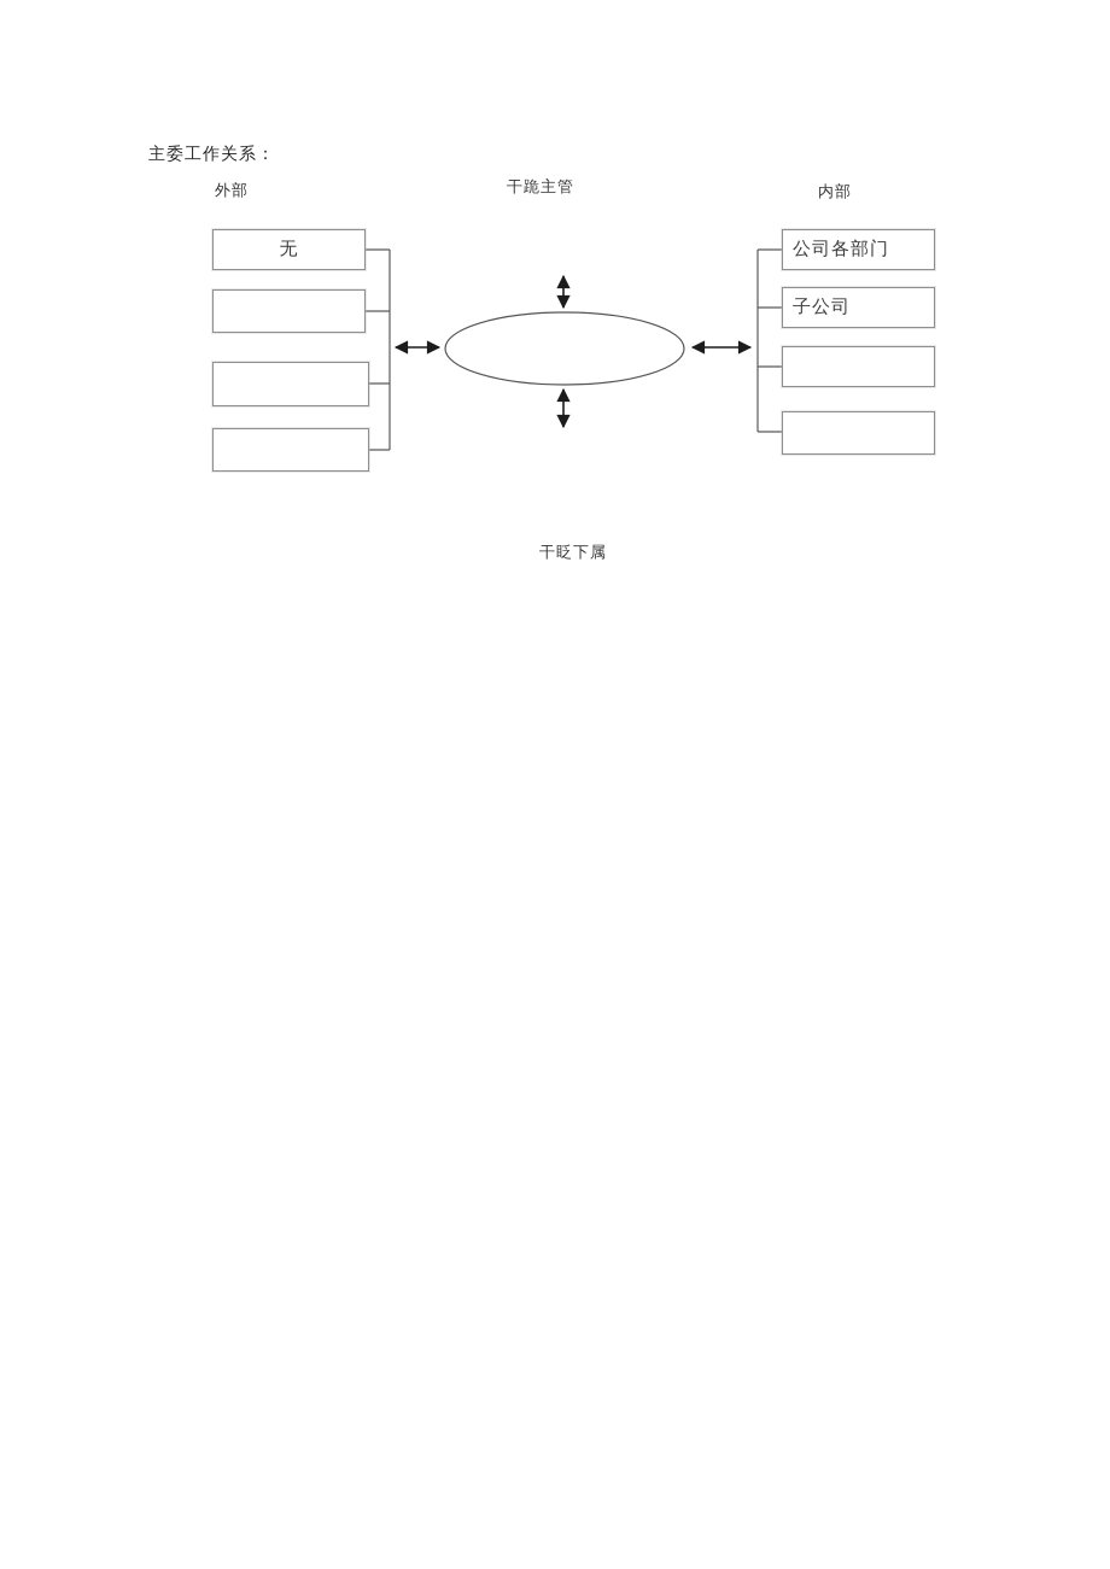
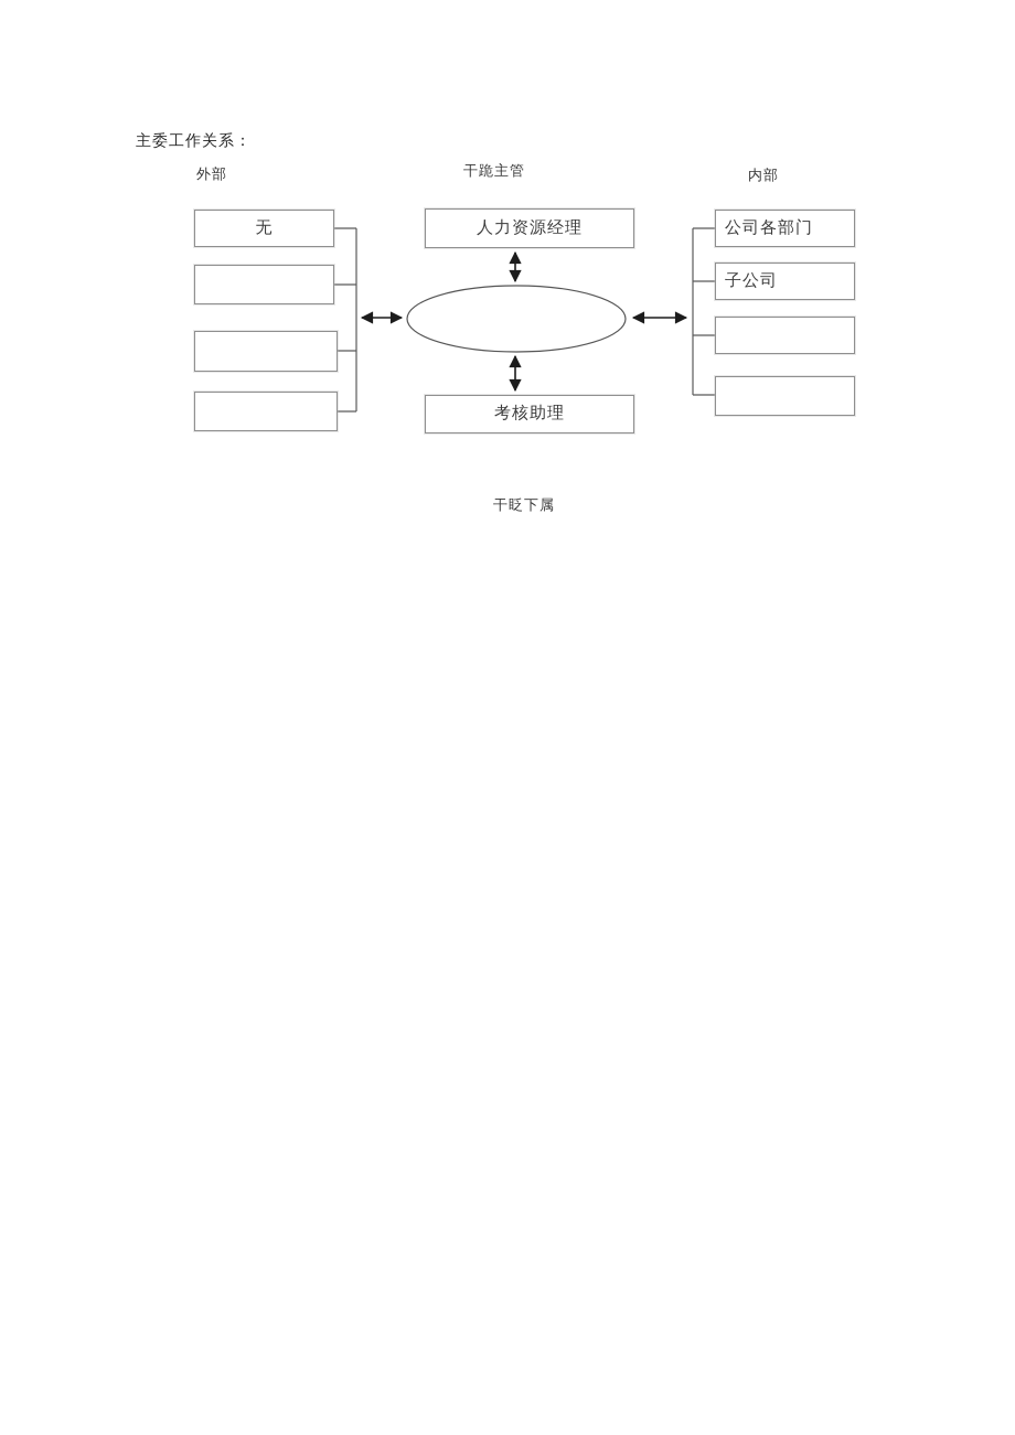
  主委工作关系：
  外部
  干跪主管
  内部
  无
+ 人力资源经理
+ 考核助理
  干眨下属
  公司各部门
  子公司
